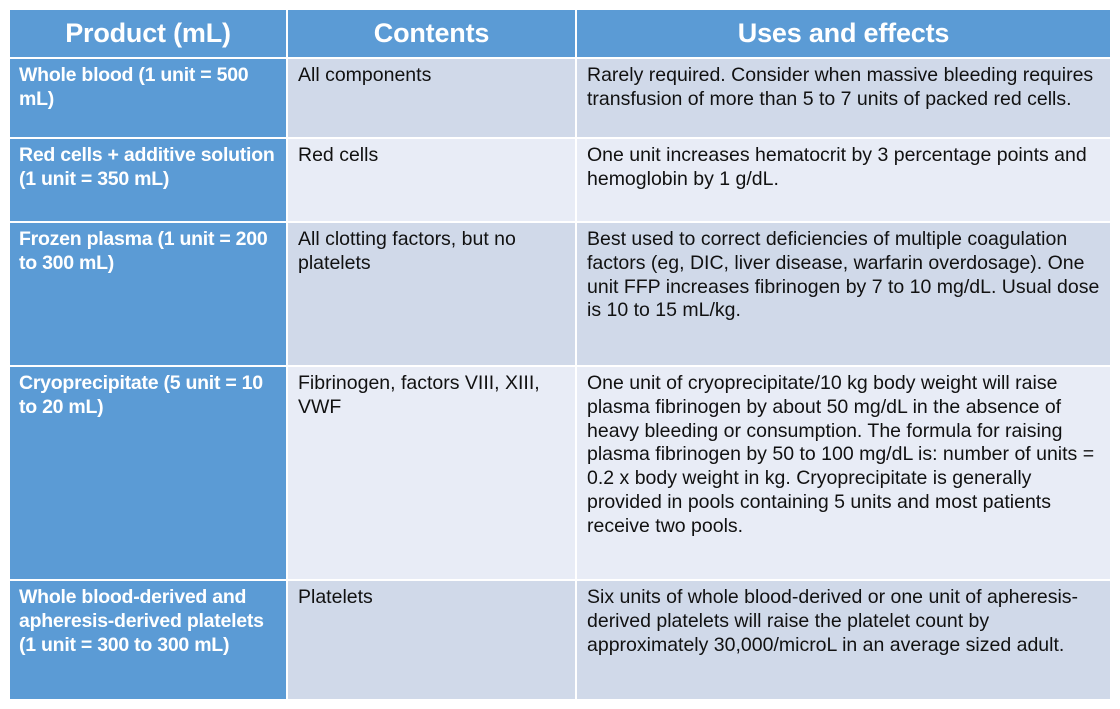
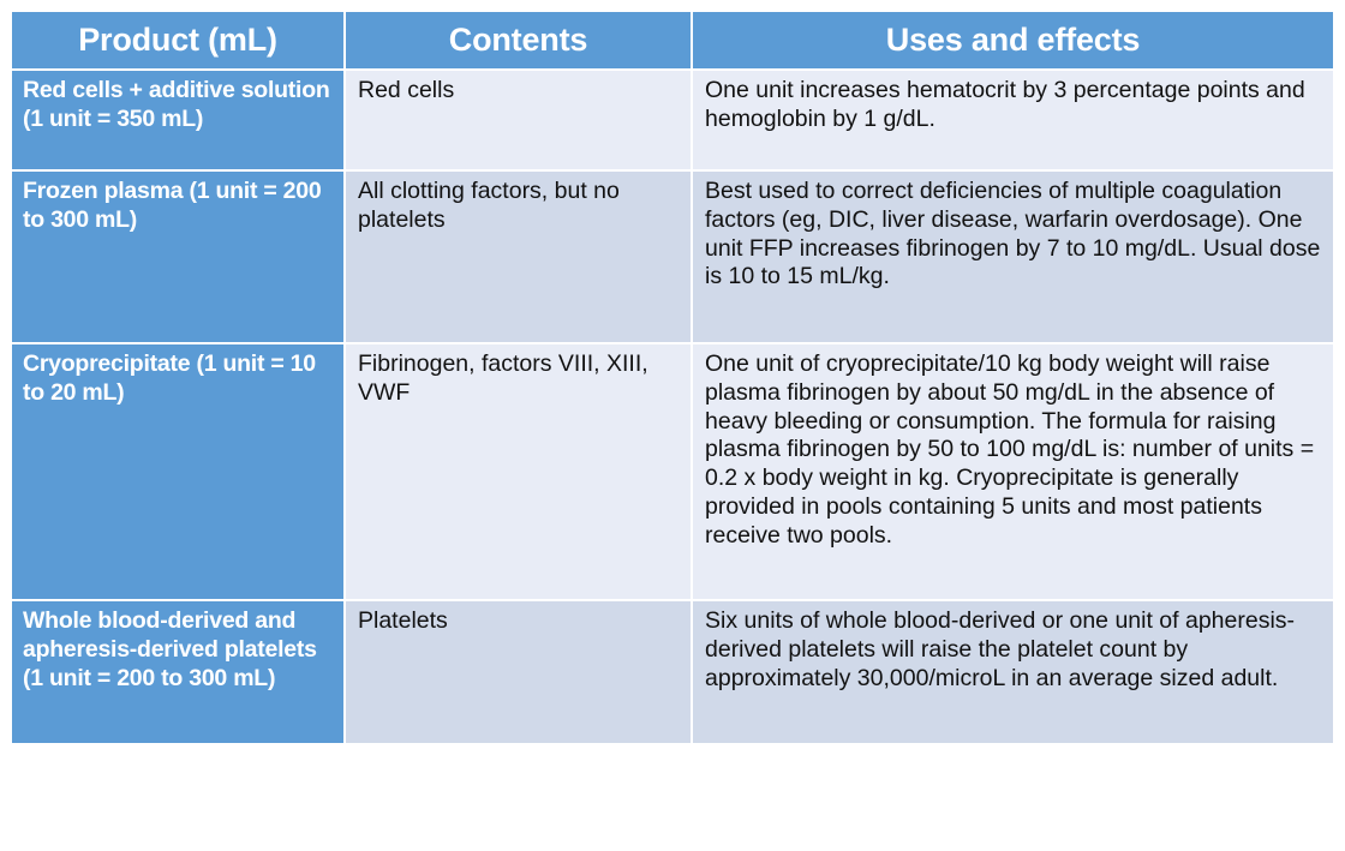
  Product (mL)	Contents	Uses and effects
- Whole blood (1 unit = 500 mL)	All components	Rarely required. Consider when massive bleeding requires transfusion of more than 5 to 7 units of packed red cells.
  Red cells + additive solution (1 unit = 350 mL)	Red cells	One unit increases hematocrit by 3 percentage points and hemoglobin by 1 g/dL.
  Frozen plasma (1 unit = 200 to 300 mL)	All clotting factors, but no platelets	Best used to correct deficiencies of multiple coagulation factors (eg, DIC, liver disease, warfarin overdosage). One unit FFP increases fibrinogen by 7 to 10 mg/dL. Usual dose is 10 to 15 mL/kg.
- Cryoprecipitate (5 unit = 10 to 20 mL)	Fibrinogen, factors VIII, XIII, VWF	One unit of cryoprecipitate/10 kg body weight will raise plasma fibrinogen by about 50 mg/dL in the absence of heavy bleeding or consumption. The formula for raising plasma fibrinogen by 50 to 100 mg/dL is: number of units = 0.2 x body weight in kg. Cryoprecipitate is generally provided in pools containing 5 units and most patients receive two pools.
+ Cryoprecipitate (1 unit = 10 to 20 mL)	Fibrinogen, factors VIII, XIII, VWF	One unit of cryoprecipitate/10 kg body weight will raise plasma fibrinogen by about 50 mg/dL in the absence of heavy bleeding or consumption. The formula for raising plasma fibrinogen by 50 to 100 mg/dL is: number of units = 0.2 x body weight in kg. Cryoprecipitate is generally provided in pools containing 5 units and most patients receive two pools.
- Whole blood-derived and apheresis-derived platelets (1 unit = 300 to 300 mL)	Platelets	Six units of whole blood-derived or one unit of apheresis-derived platelets will raise the platelet count by approximately 30,000/microL in an average sized adult.
+ Whole blood-derived and apheresis-derived platelets (1 unit = 200 to 300 mL)	Platelets	Six units of whole blood-derived or one unit of apheresis-derived platelets will raise the platelet count by approximately 30,000/microL in an average sized adult.
